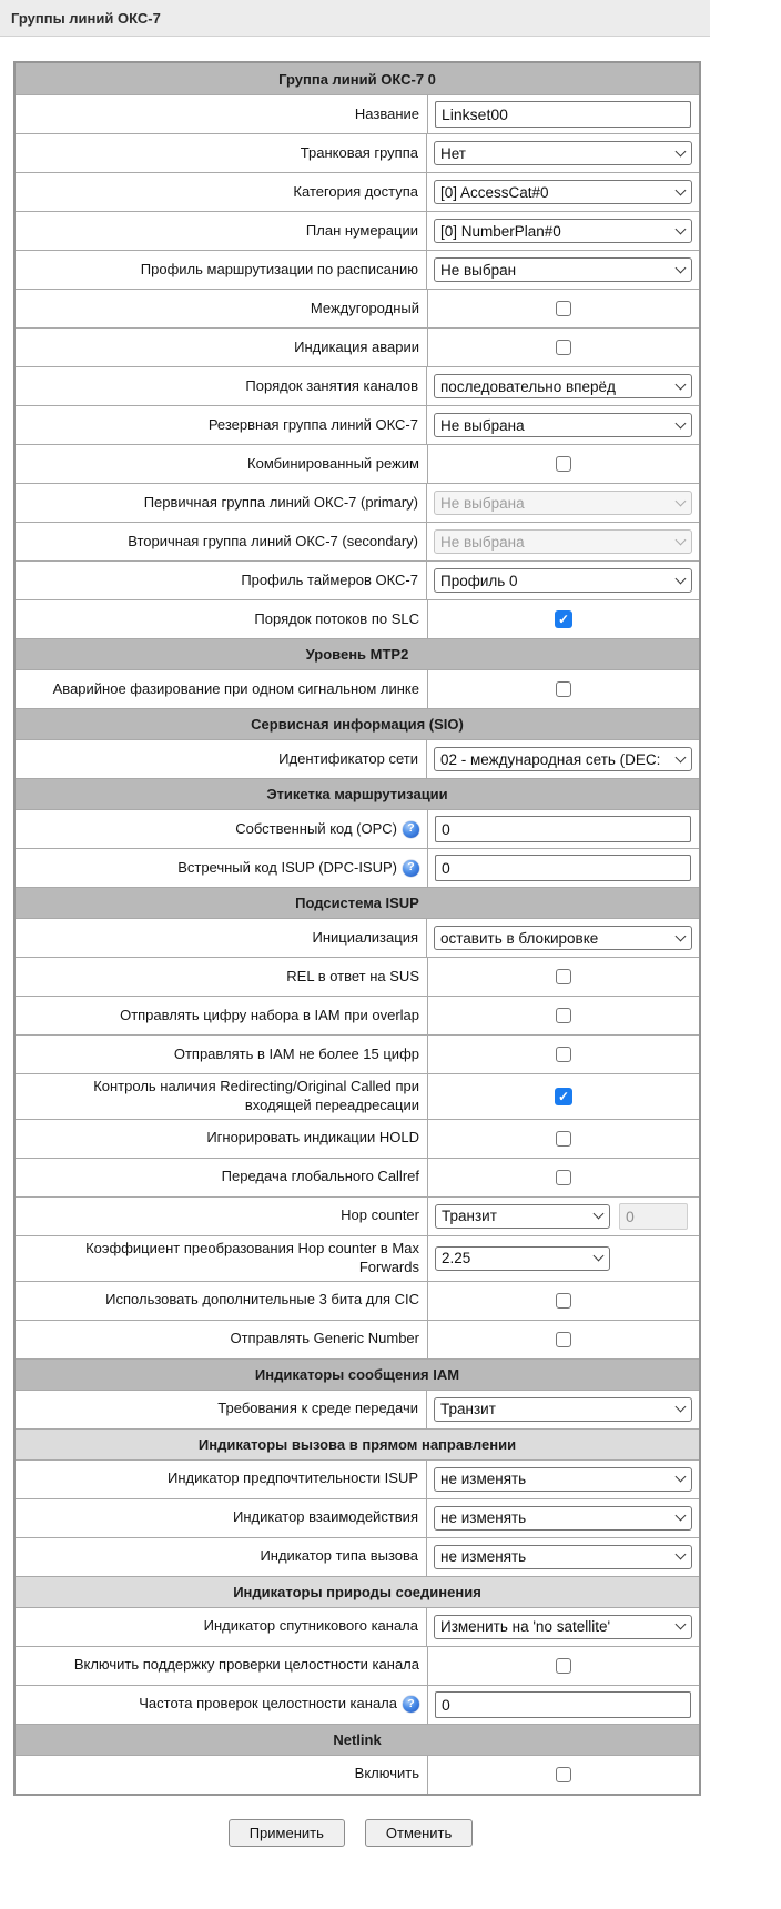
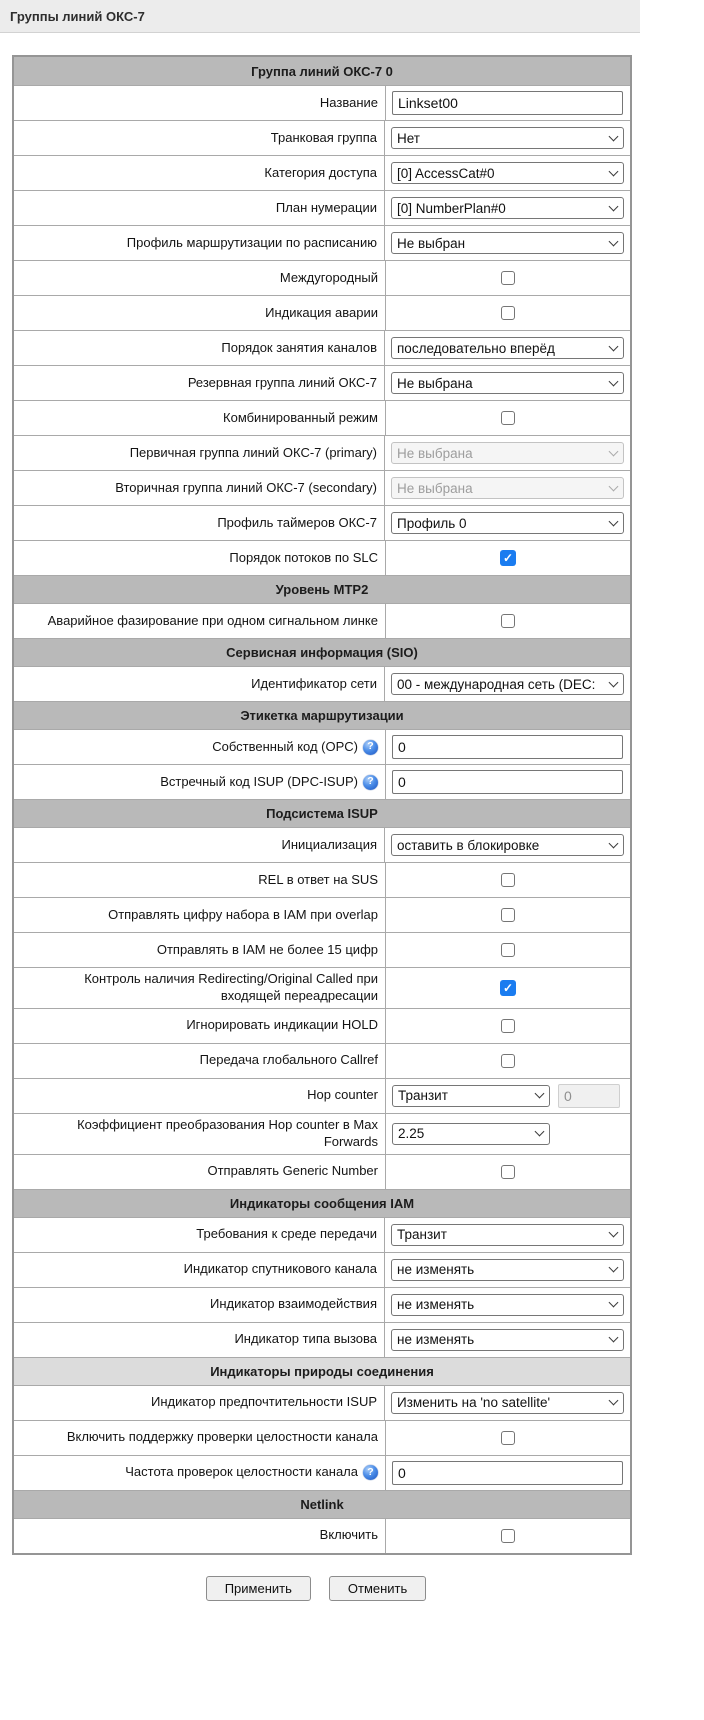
  Группы линий ОКС-7
  Группа линий ОКС-7 0
  Название
  Linkset00
  Транковая группа
  Нет
  Категория доступа
  [0] AccessCat#0
  План нумерации
  [0] NumberPlan#0
  Профиль маршрутизации по расписанию
  Не выбран
  Междугородный
  Индикация аварии
  Порядок занятия каналов
  последовательно вперёд
  Резервная группа линий ОКС-7
  Не выбрана
  Комбинированный режим
  Первичная группа линий ОКС-7 (primary)
  Не выбрана
  Вторичная группа линий ОКС-7 (secondary)
  Не выбрана
  Профиль таймеров ОКС-7
  Профиль 0
  Порядок потоков по SLC
  ✓
  Уровень MTP2
  Аварийное фазирование при одном сигнальном линке
  Сервисная информация (SIO)
  Идентификатор сети
- 02 - международная сеть (DEC:
+ 00 - международная сеть (DEC:
  Этикетка маршрутизации
  Собственный код (OPC)
  ?
  0
  Встречный код ISUP (DPC-ISUP)
  ?
  0
  Подсистема ISUP
  Инициализация
  оставить в блокировке
  REL в ответ на SUS
  Отправлять цифру набора в IAM при overlap
  Отправлять в IAM не более 15 цифр
  Контроль наличия Redirecting/Original Called при входящей переадресации
  ✓
  Игнорировать индикации HOLD
  Передача глобального Callref
  Hop counter
  Транзит
  0
  Коэффициент преобразования Hop counter в Max Forwards
  2.25
- Использовать дополнительные 3 бита для CIC
  Отправлять Generic Number
  Индикаторы сообщения IAM
  Требования к среде передачи
  Транзит
- Индикаторы вызова в прямом направлении
- Индикатор предпочтительности ISUP
+ Индикатор спутникового канала
  не изменять
  Индикатор взаимодействия
  не изменять
  Индикатор типа вызова
  не изменять
  Индикаторы природы соединения
- Индикатор спутникового канала
+ Индикатор предпочтительности ISUP
  Изменить на 'no satellite'
  Включить поддержку проверки целостности канала
  Частота проверок целостности канала
  ?
  0
  Netlink
  Включить
  Применить
  Отменить
